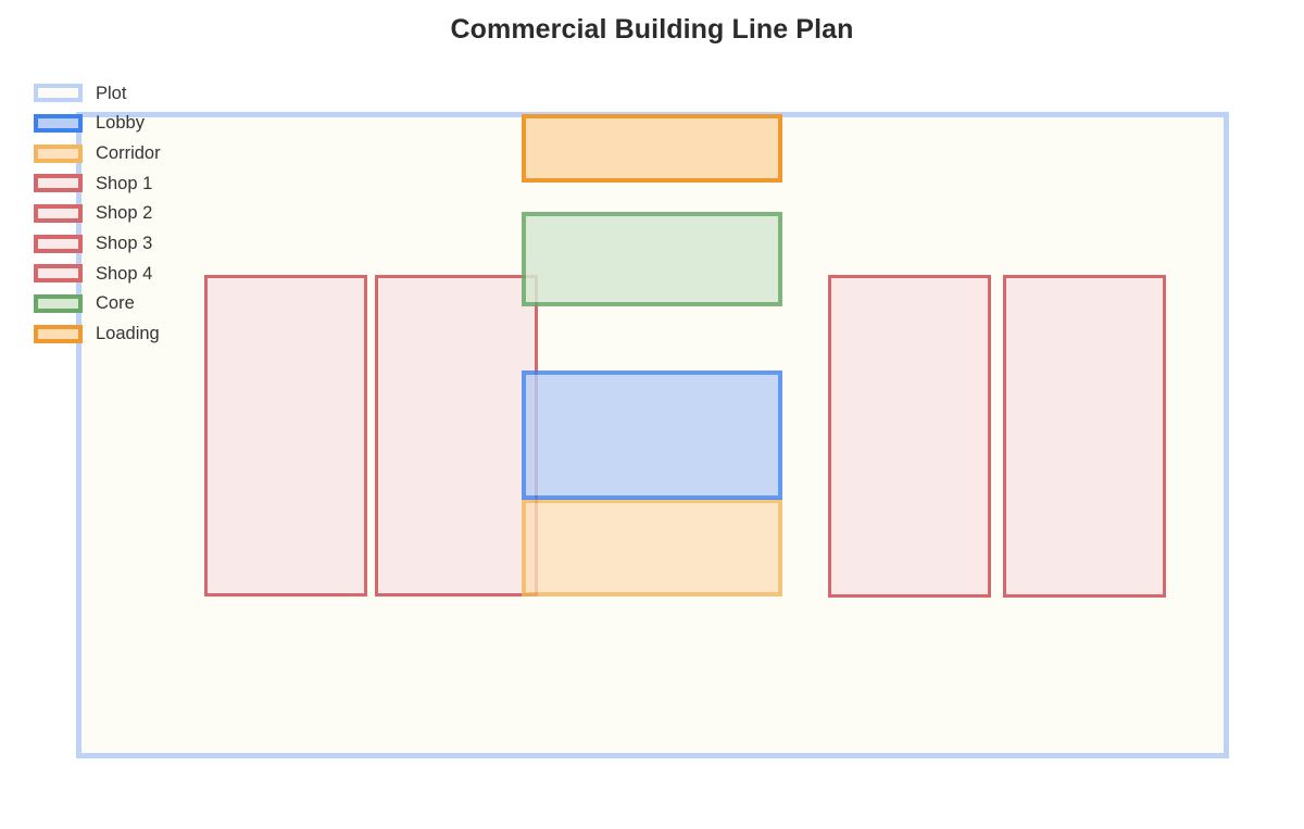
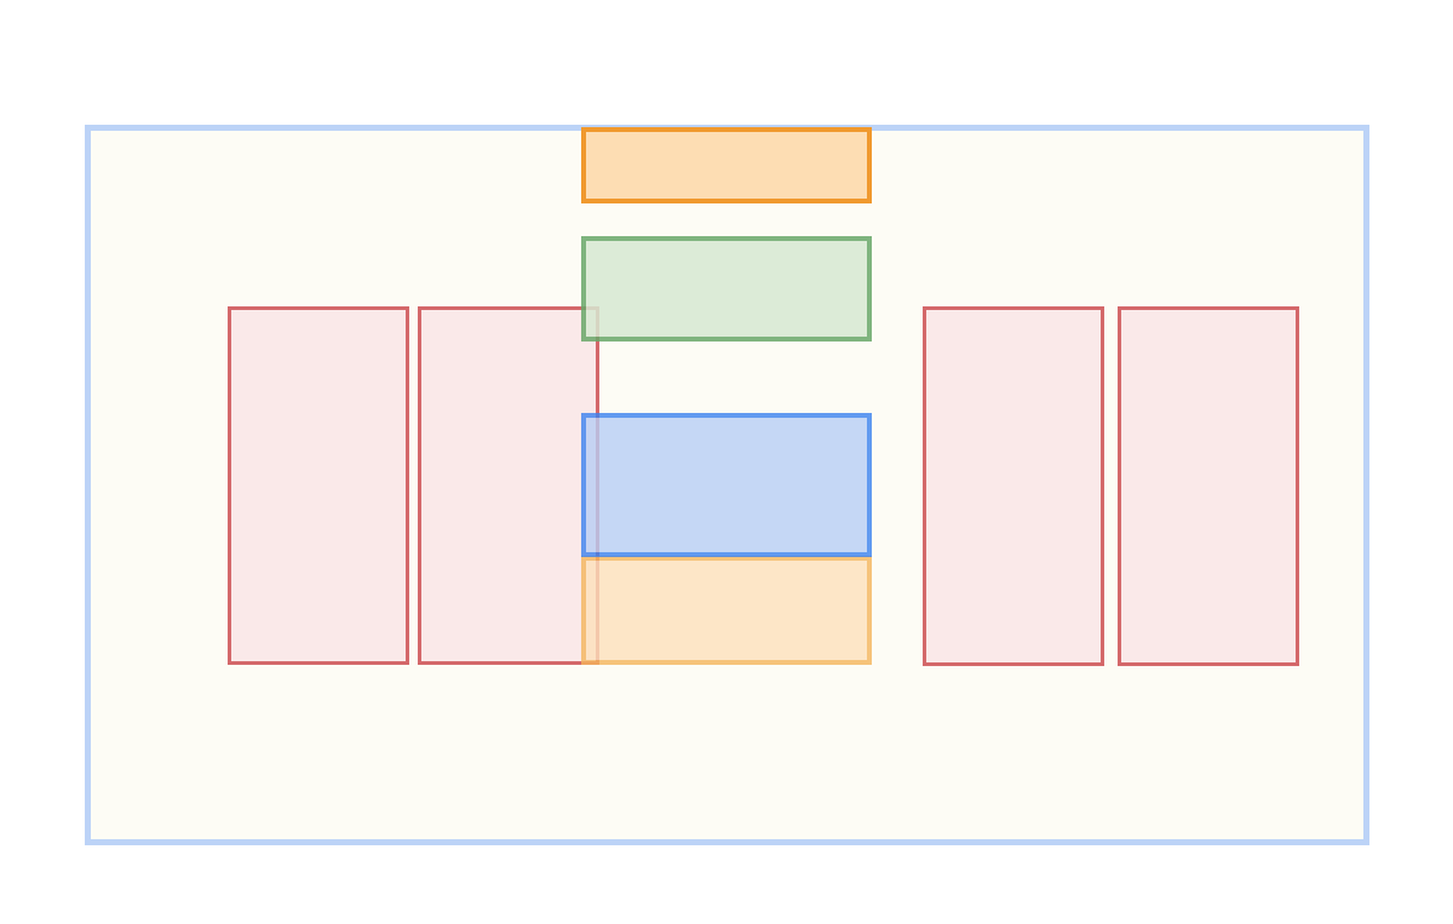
- Commercial Building Line Plan
- Plot
- Lobby
- Corridor
- Shop 1
- Shop 2
- Shop 3
- Shop 4
- Core
- Loading
